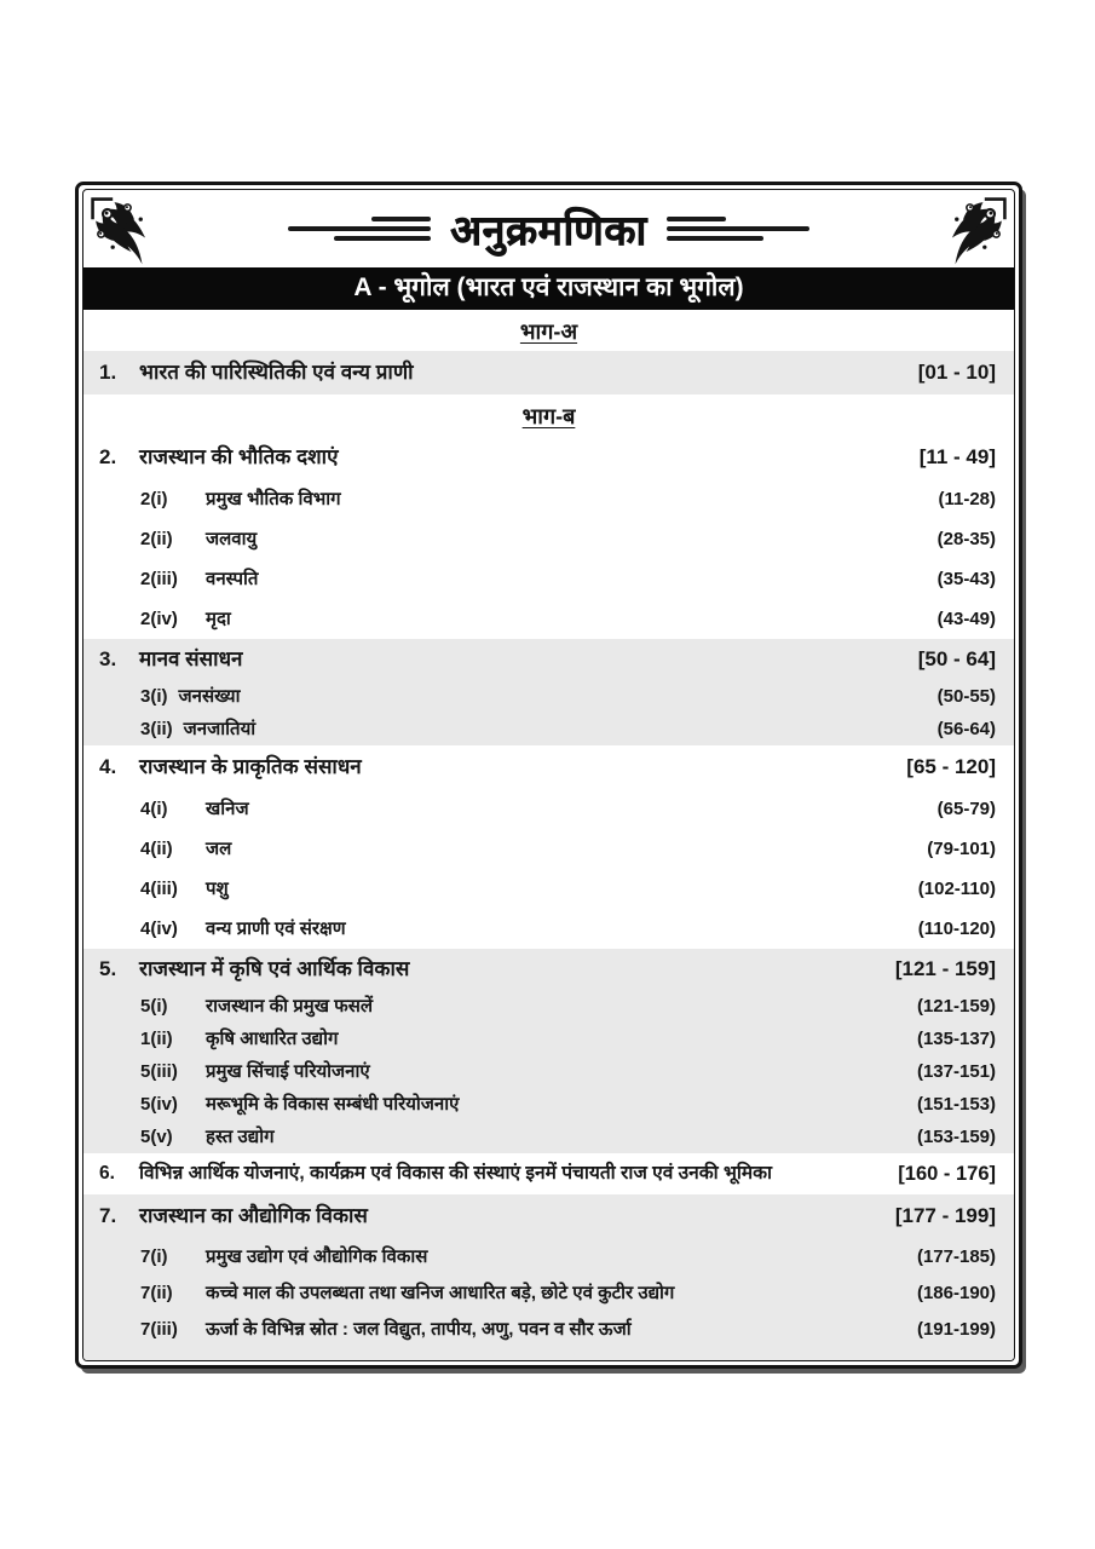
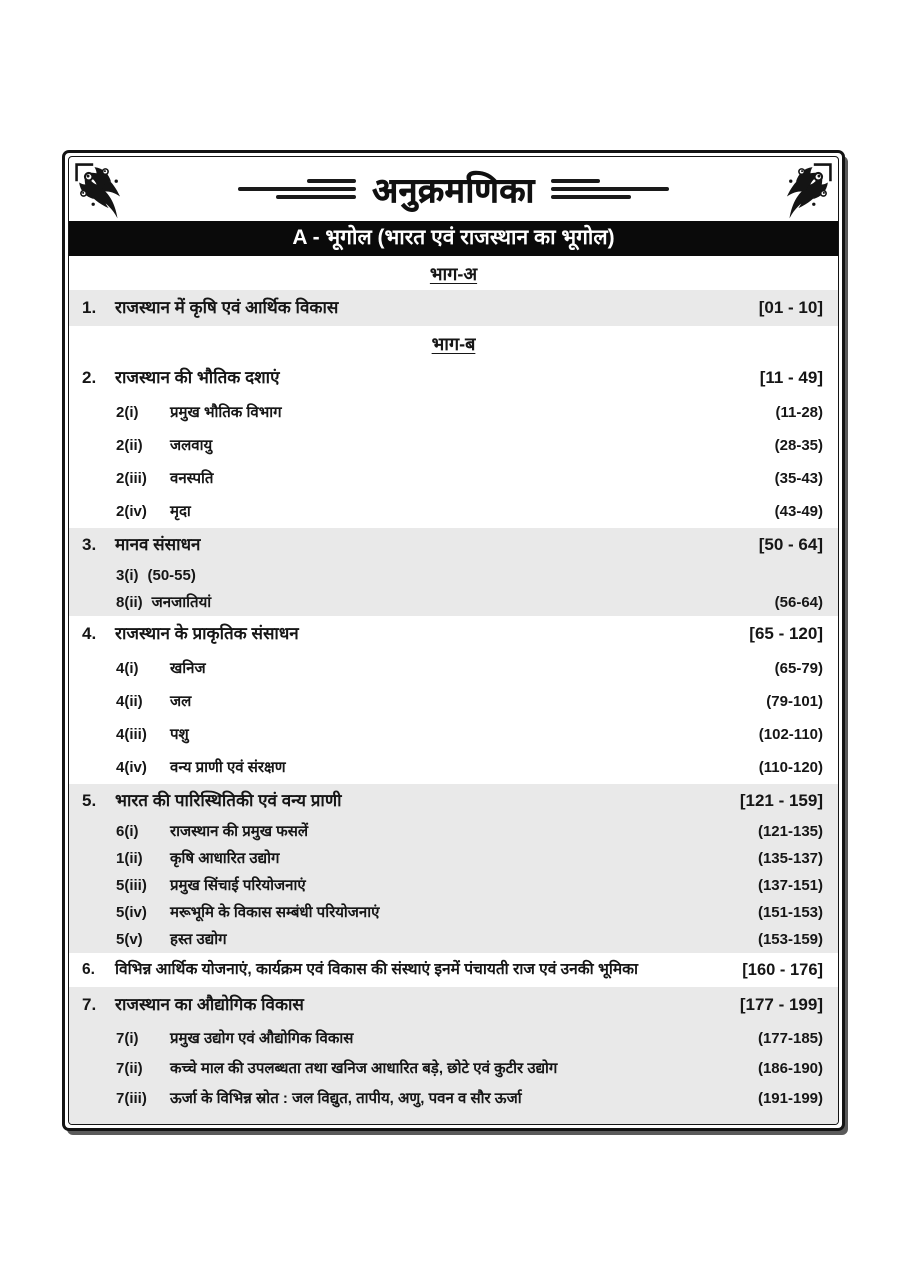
  अनुक्रमणिका
  A - भूगोल (भारत एवं राजस्थान का भूगोल)
  भाग-अ
  1.
- भारत की पारिस्थितिकी एवं वन्य प्राणी
+ राजस्थान में कृषि एवं आर्थिक विकास
  [01 - 10]
  भाग-ब
  2.
  राजस्थान की भौतिक दशाएं
  [11 - 49]
  2(i)
  प्रमुख भौतिक विभाग
  (11-28)
  2(ii)
  जलवायु
  (28-35)
  2(iii)
  वनस्पति
  (35-43)
  2(iv)
  मृदा
  (43-49)
  3.
  मानव संसाधन
  [50 - 64]
  3(i)
- जनसंख्या
  (50-55)
- 3(ii)
+ 8(ii)
  जनजातियां
  (56-64)
  4.
  राजस्थान के प्राकृतिक संसाधन
  [65 - 120]
  4(i)
  खनिज
  (65-79)
  4(ii)
  जल
  (79-101)
  4(iii)
  पशु
  (102-110)
  4(iv)
  वन्य प्राणी एवं संरक्षण
  (110-120)
  5.
- राजस्थान में कृषि एवं आर्थिक विकास
+ भारत की पारिस्थितिकी एवं वन्य प्राणी
  [121 - 159]
- 5(i)
+ 6(i)
  राजस्थान की प्रमुख फसलें
- (121-159)
+ (121-135)
  1(ii)
  कृषि आधारित उद्योग
  (135-137)
  5(iii)
  प्रमुख सिंचाई परियोजनाएं
  (137-151)
  5(iv)
  मरूभूमि के विकास सम्बंधी परियोजनाएं
  (151-153)
  5(v)
  हस्त उद्योग
  (153-159)
  6.
  विभिन्न आर्थिक योजनाएं, कार्यक्रम एवं विकास की संस्थाएं इनमें पंचायती राज एवं उनकी भूमिका
  [160 - 176]
  7.
  राजस्थान का औद्योगिक विकास
  [177 - 199]
  7(i)
  प्रमुख उद्योग एवं औद्योगिक विकास
  (177-185)
  7(ii)
  कच्चे माल की उपलब्धता तथा खनिज आधारित बड़े, छोटे एवं कुटीर उद्योग
  (186-190)
  7(iii)
  ऊर्जा के विभिन्न स्रोत : जल विद्युत, तापीय, अणु, पवन व सौर ऊर्जा
  (191-199)
